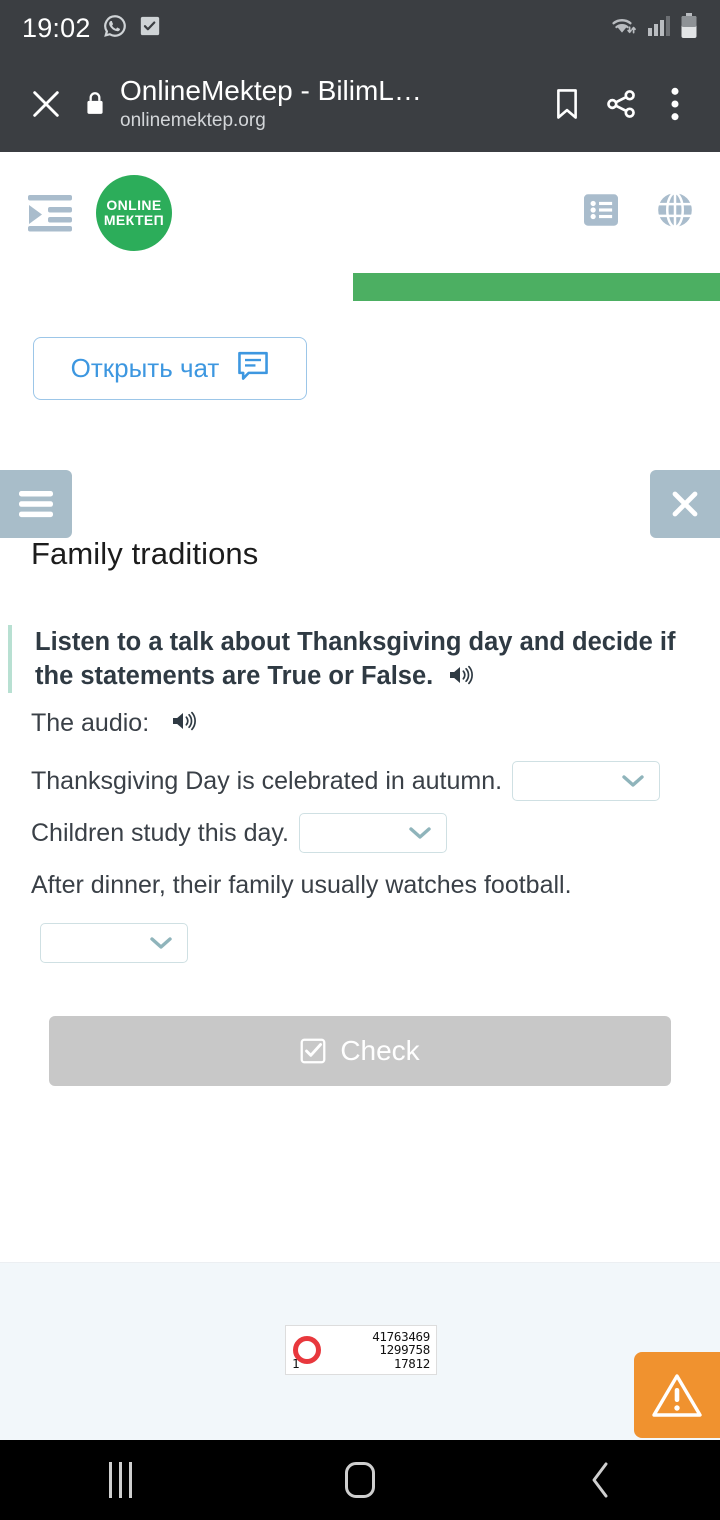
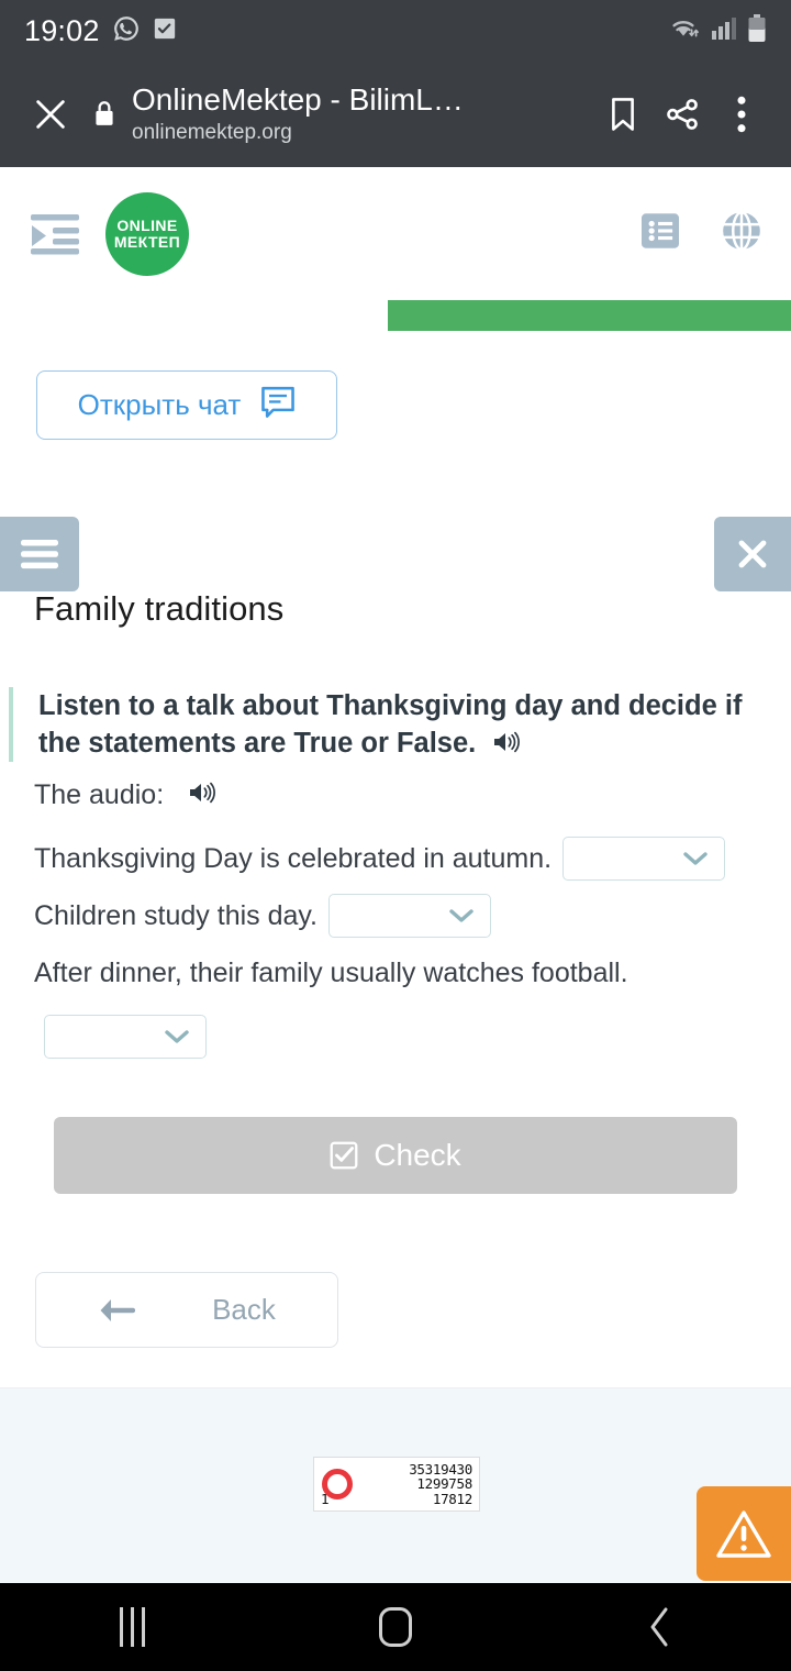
  19:02
  OnlineMektep - BilimL…
  onlinemektep.org
  ONLINE
  МЕКТЕП
  Открыть чат
  Family traditions
  Listen to a talk about Thanksgiving day and decide if the statements are True or False.
  The audio:
  Thanksgiving Day is celebrated in autumn.
  Children study this day.
  After dinner, their family usually watches football.
  Check
+ Back
- 41763469
+ 35319430
  1299758
  17812
  1
